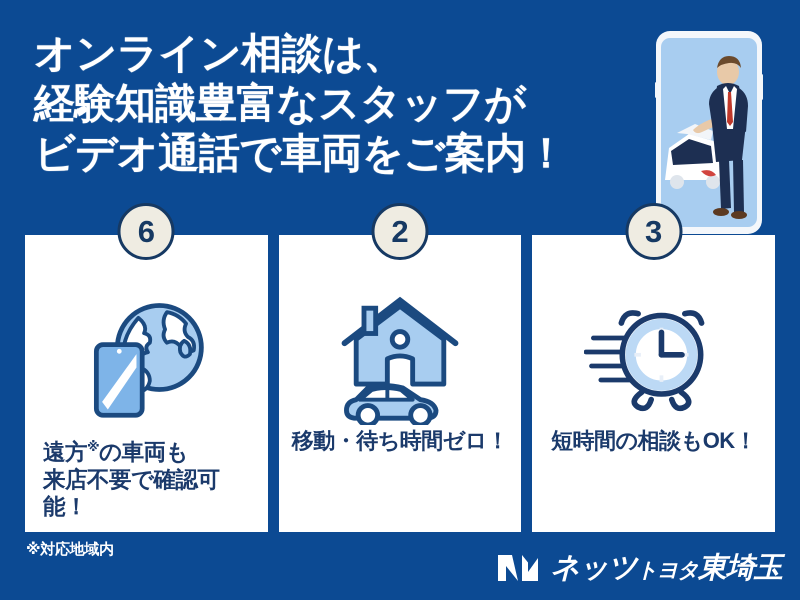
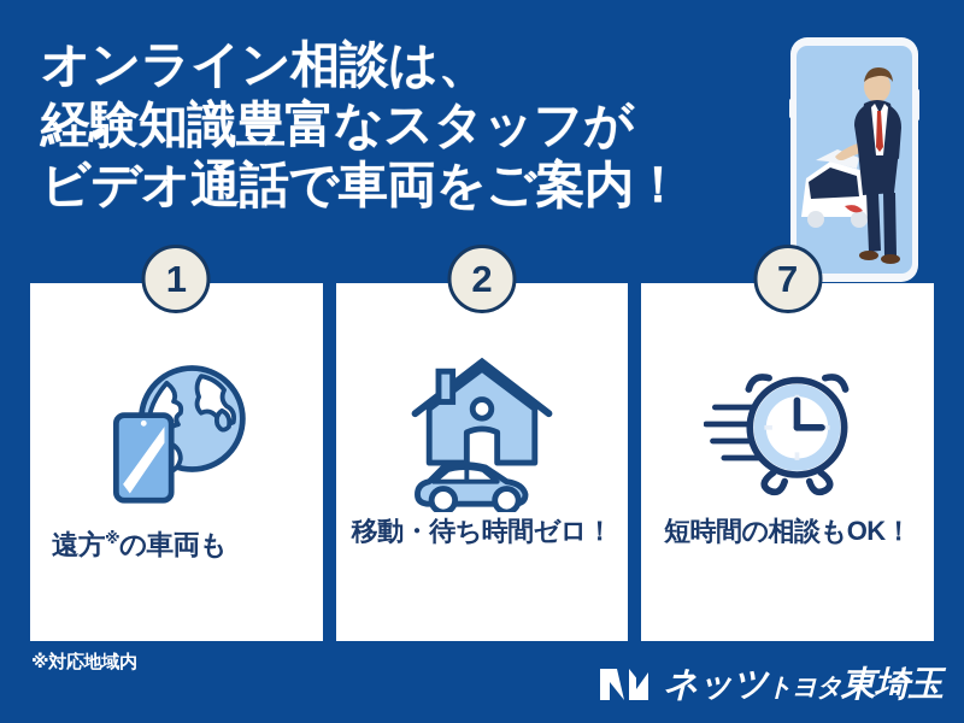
  オンライン相談は、
  経験知識豊富なスタッフが
  ビデオ通話で車両をご案内！
- 6
+ 1
  遠方※の車両も
- 来店不要で確認可能！
  2
  移動・待ち時間ゼロ！
- 3
+ 7
  短時間の相談もOK！
  ※対応地域内
  ネッツトヨタ東埼玉
